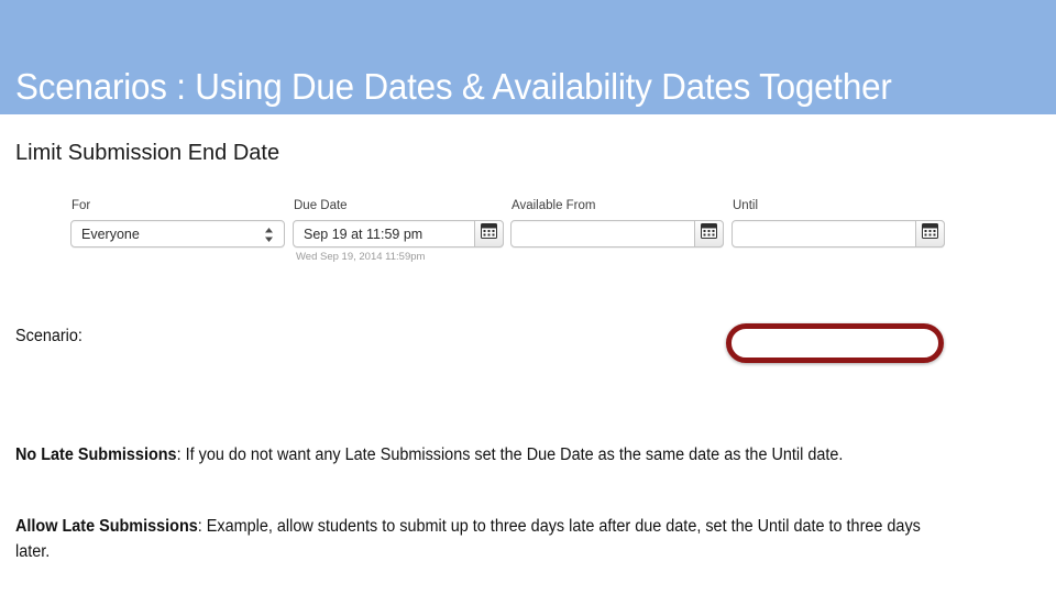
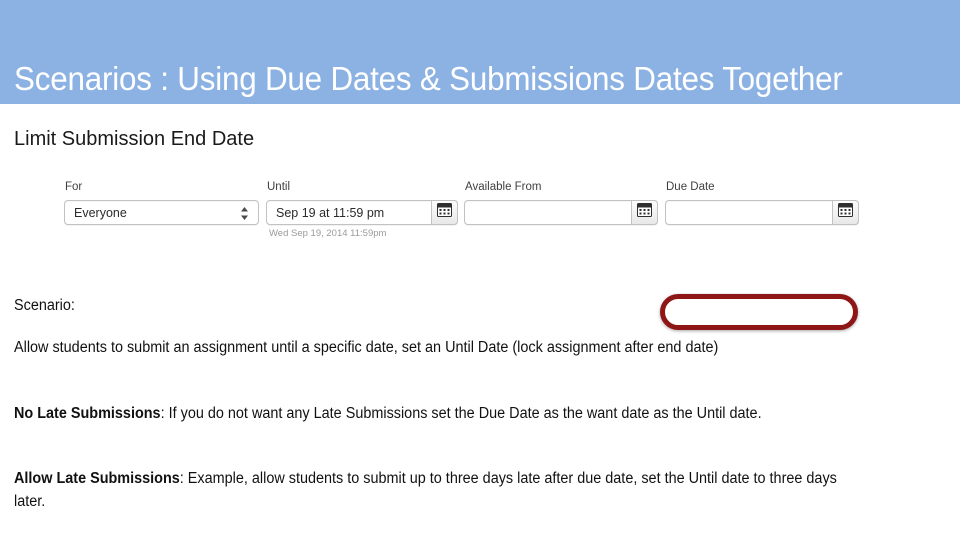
- Scenarios : Using Due Dates & Availability Dates Together
+ Scenarios : Using Due Dates & Submissions Dates Together
  Limit Submission End Date
  For
  Everyone
- Due Date
+ Until
  Sep 19 at 11:59 pm
  Wed Sep 19, 2014 11:59pm
  Available From
- Until
+ Due Date
  Scenario:
+ Allow students to submit an assignment until a specific date, set an Until Date (lock assignment after end date)
- No Late Submissions: If you do not want any Late Submissions set the Due Date as the same date as the Until date.
+ No Late Submissions: If you do not want any Late Submissions set the Due Date as the want date as the Until date.
  Allow Late Submissions: Example, allow students to submit up to three days late after due date, set the Until date to three days later.
